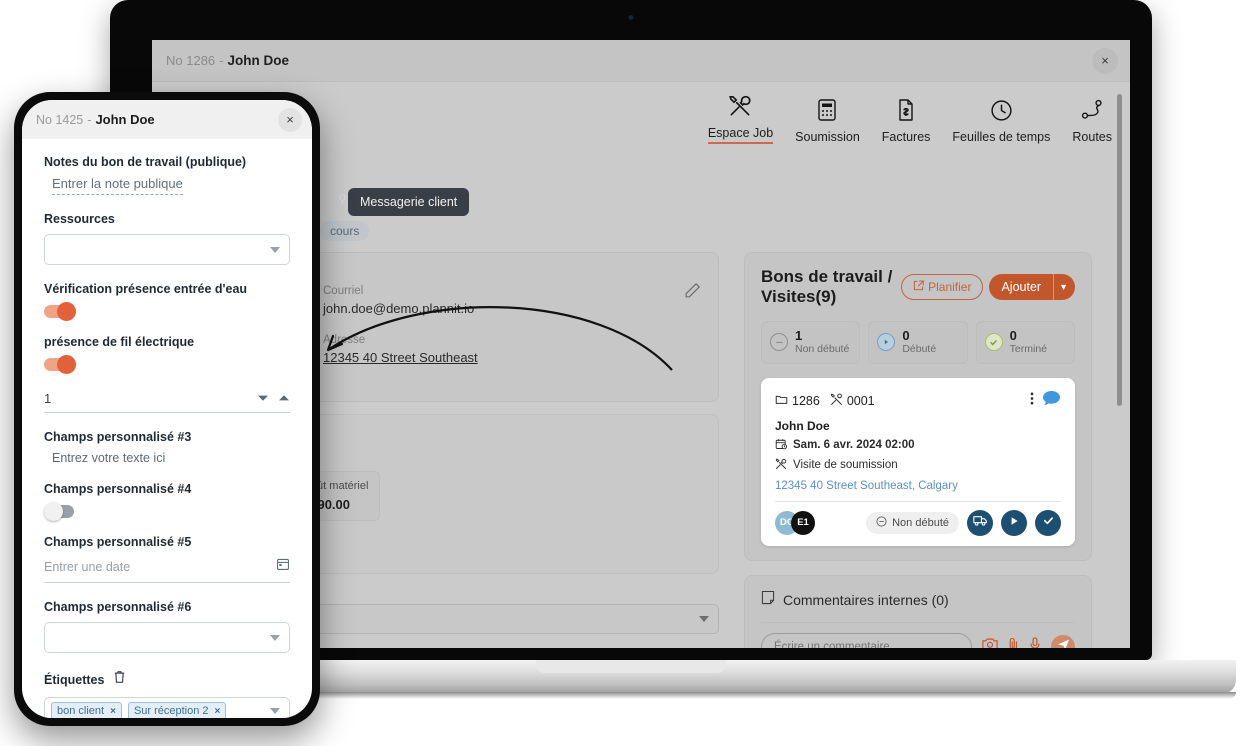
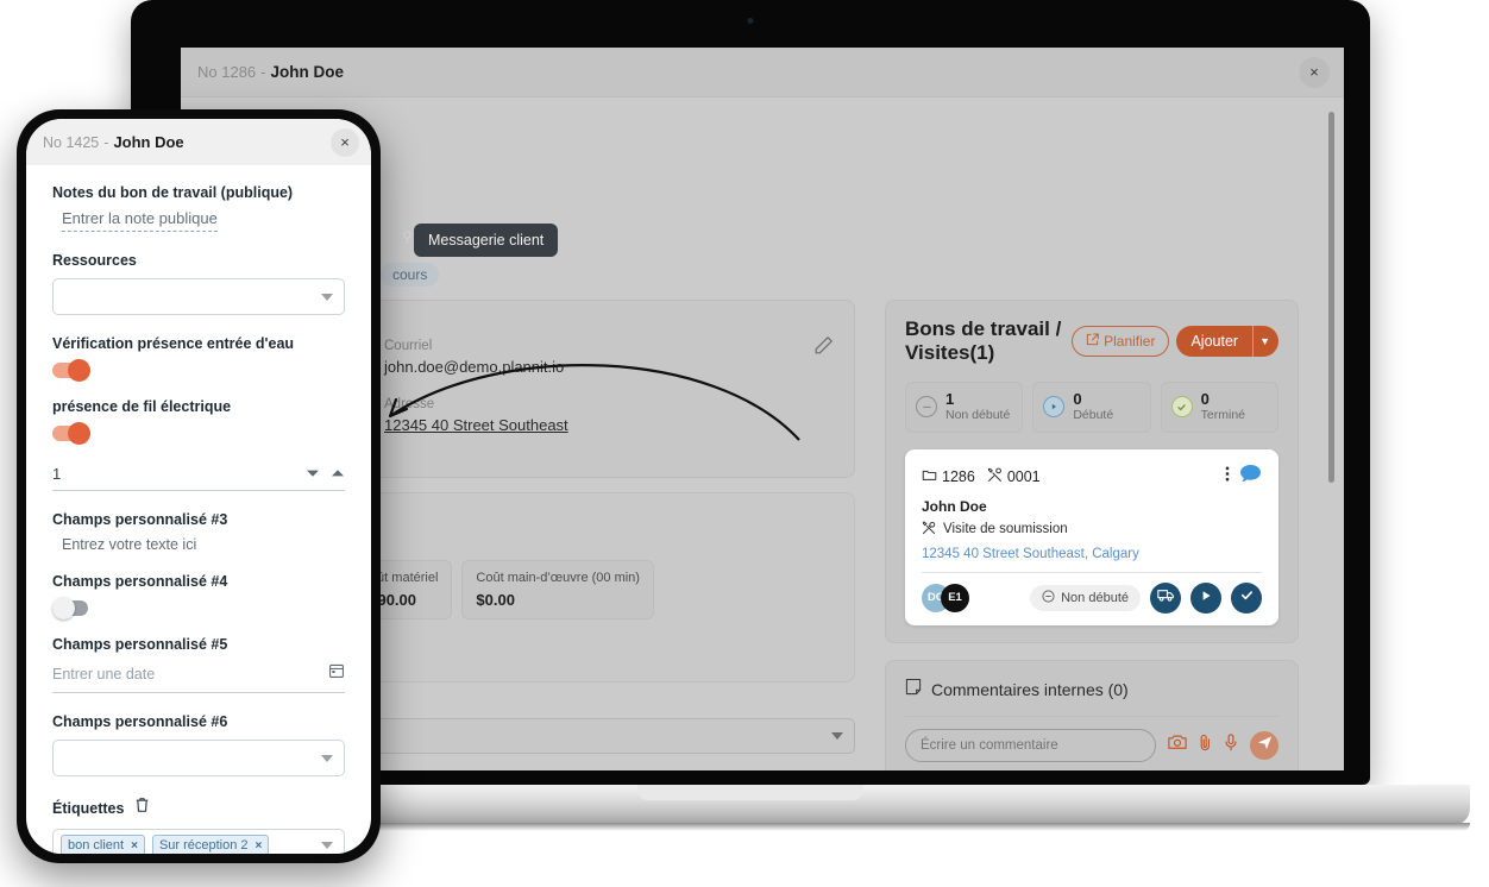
  No 1286
  -
  John Doe
  ×
- Espace Job
- Soumission
- Factures
- Feuilles de temps
- Routes
  Messagerie client
  cours
  Courriel
  john.doe@demo.plan
  Adrsse
  12345 40 Street Southeast
  ût matériel
  90.00
+ Coût main-d’œuvre (00 min)
+ $0.00
- Bons de travail / Visites(9)
+ Bons de travail / Visites(1)
  Planifier
  Ajouter
  ▼
  1
  Non débuté
  0
  Débuté
  0
  Terminé
  1286
  0001
  John Doe
- Sam. 6 avr. 2024 02:00
  Visite de soumission
  12345 40 Street Southeast, Calgary
  E1
  Non débuté
  Commentaires internes (0)
  Écrire un commentaire
  No 1425
  -
  John Doe
  ×
  Notes du bon de travail (publique)
  Entrer la note publique
  Ressources
  Vérification présence entrée d'eau
  présence de fil électrique
  1
  Champs personnalisé #3
  Entrez votre texte ici
  Champs personnalisé #4
  Champs personnalisé #5
  Entrer une date
  Champs personnalisé #6
  Étiquettes
  bon client
  ×
  Sur réception 2
  ×
